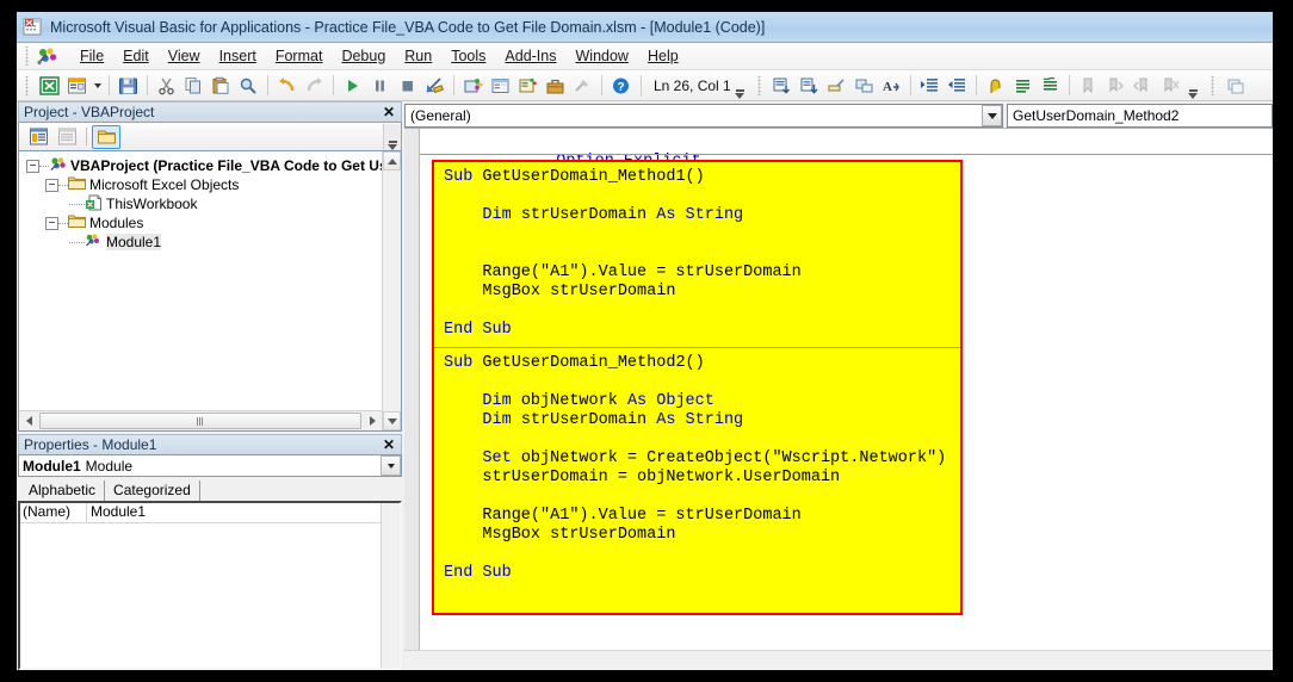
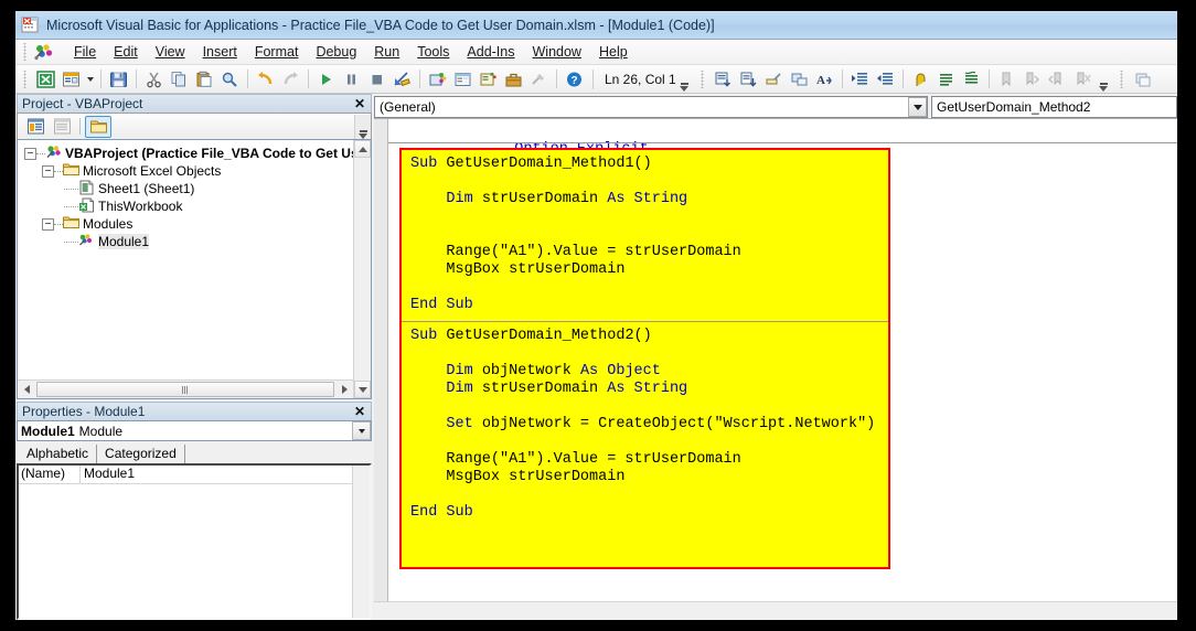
- Microsoft Visual Basic for Applications - Practice File_VBA Code to Get File Domain.xlsm - [Module1 (Code)]
+ Microsoft Visual Basic for Applications - Practice File_VBA Code to Get User Domain.xlsm - [Module1 (Code)]
  File
  Edit
  View
  Insert
  Format
  Debug
  Run
  Tools
  Add-Ins
  Window
  Help
  ?
  Ln 26, Col 1
  A
  Project - VBAProject
  ✕
  −
  VBAProject (Practice File_VBA Code to Get U
  −
  Microsoft Excel Objects
+ Sheet1 (Sheet1)
  ThisWorkbook
  −
  Modules
  Module1
  Properties - Module1
  ✕
  Module1
  Module
  Alphabetic
  Categorized
  (Name)
  Module1
  (General)
  GetUserDomain_Method2
  Sub GetUserDomain_Method1()
  Dim strUserDomain As String
  Range("A1").Value = strUserDomain
  MsgBox strUserDomain
  End Sub
  Sub GetUserDomain_Method2()
  Dim objNetwork As Object
  Dim strUserDomain As String
  Set objNetwork = CreateObject("Wscript.Network")
- strUserDomain = objNetwork.UserDomain
  Range("A1").Value = strUserDomain
  MsgBox strUserDomain
  End Sub
